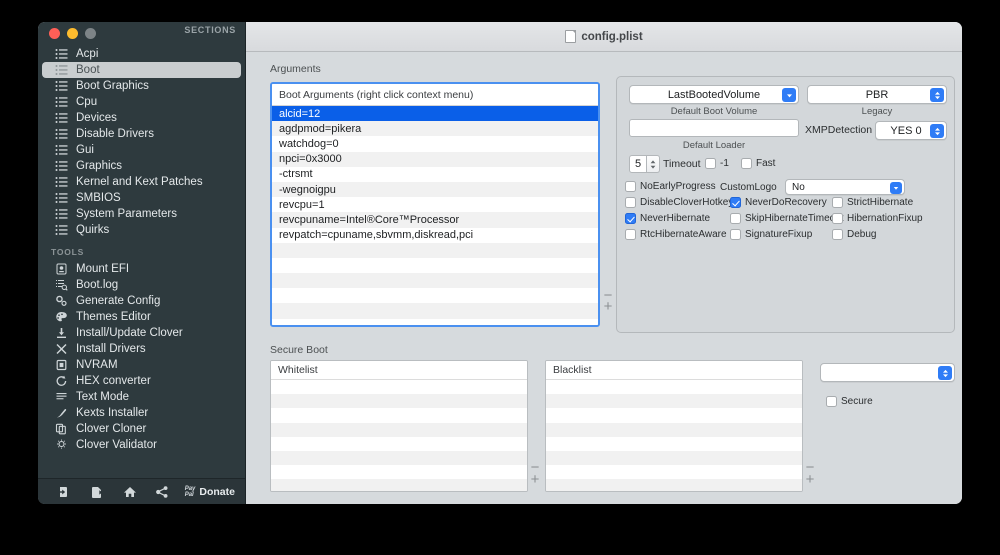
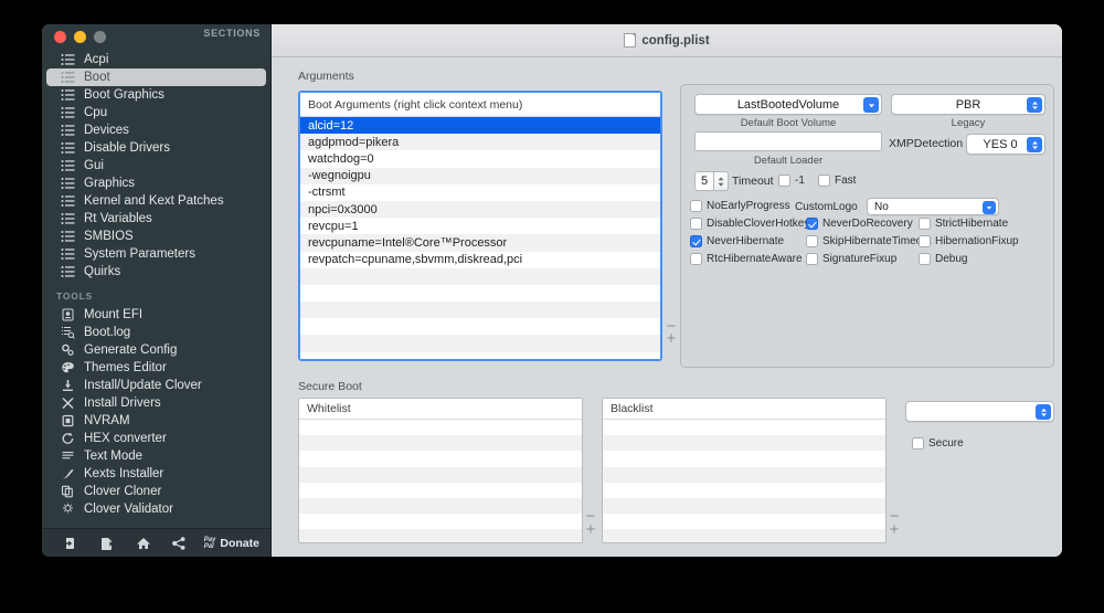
  SECTIONS
  Acpi
  Boot
  Boot Graphics
  Cpu
  Devices
  Disable Drivers
  Gui
  Graphics
  Kernel and Kext Patches
+ Rt Variables
  SMBIOS
  System Parameters
  Quirks
  TOOLS
  Mount EFI
  Boot.log
  Generate Config
  Themes Editor
  Install/Update Clover
  Install Drivers
  NVRAM
  HEX converter
  Text Mode
  Kexts Installer
  Clover Cloner
  Clover Validator
  Donate
  config.plist
  Arguments
  Boot Arguments (right click context menu)
  alcid=12
  agdpmod=pikera
  watchdog=0
- npci=0x3000
+ -wegnoigpu
  -ctrsmt
- -wegnoigpu
+ npci=0x3000
  revcpu=1
  revcpuname=Intel®Core™Processor
  revpatch=cpuname,sbvmm,diskread,pci
  −
  +
  LastBootedVolume
  Default Boot Volume
  PBR
  Legacy
  Default Loader
  XMPDetection
  YES 0
  5
  Timeout
  -1
  Fast
  NoEarlyProgress
  CustomLogo
  No
  DisableCloverHotke
  NeverDoRecovery
  StrictHibernate
  NeverHibernate
  SkipHibernateTime
  HibernationFixup
  RtcHibernateAware
  SignatureFixup
  Debug
  Secure Boot
  Whitelist
  −
  +
  Blacklist
  −
  +
  Secure
